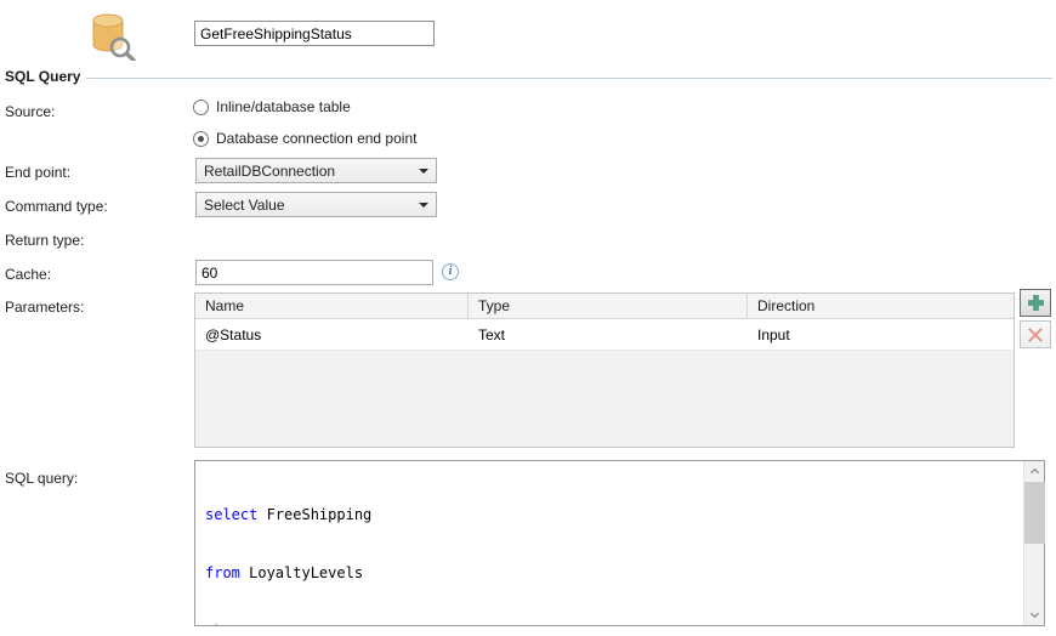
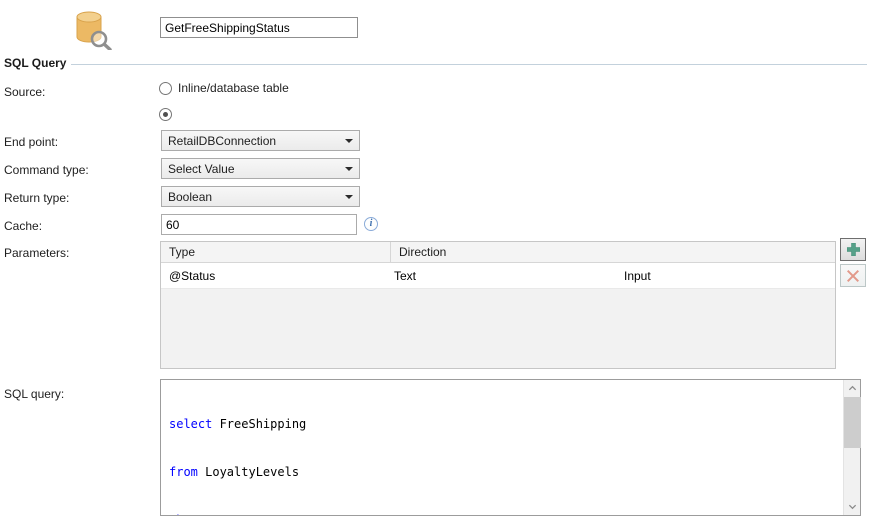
  GetFreeShippingStatus
  SQL Query
  Source:
  End point:
  Command type:
  Return type:
  Cache:
  Parameters:
  SQL query:
  Inline/database table
- Database connection end point
  RetailDBConnection
  Select Value
+ Boolean
  60
  i
- Name
  Type
  Direction
  @Status
  Text
  Input
  select FreeShipping
  from LoyaltyLevels
